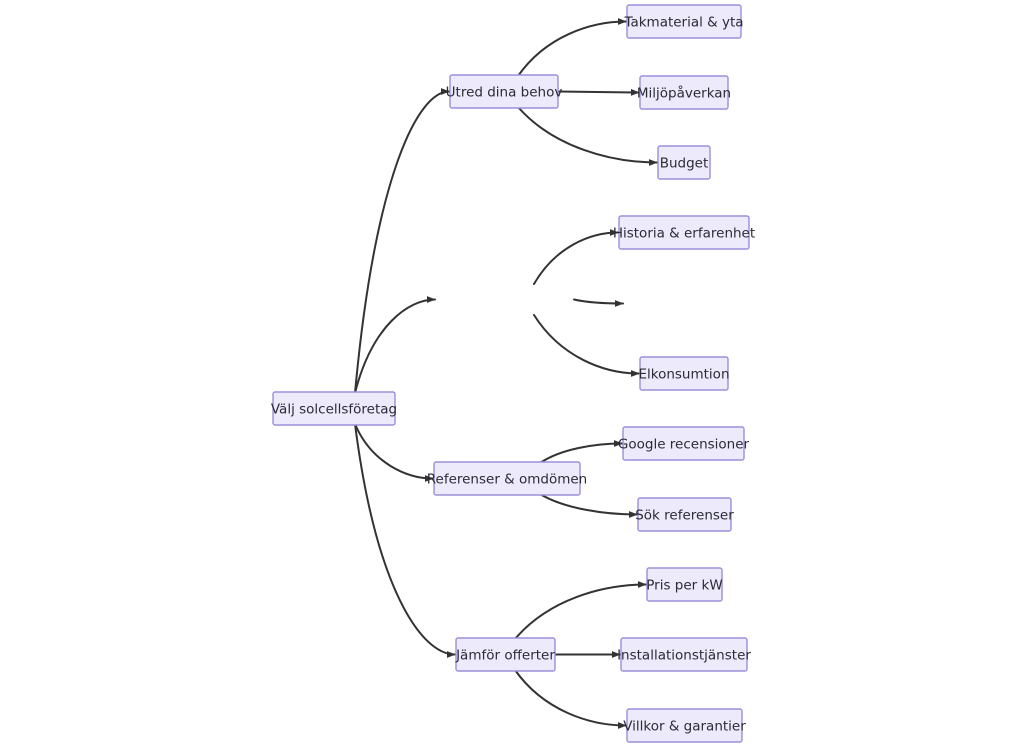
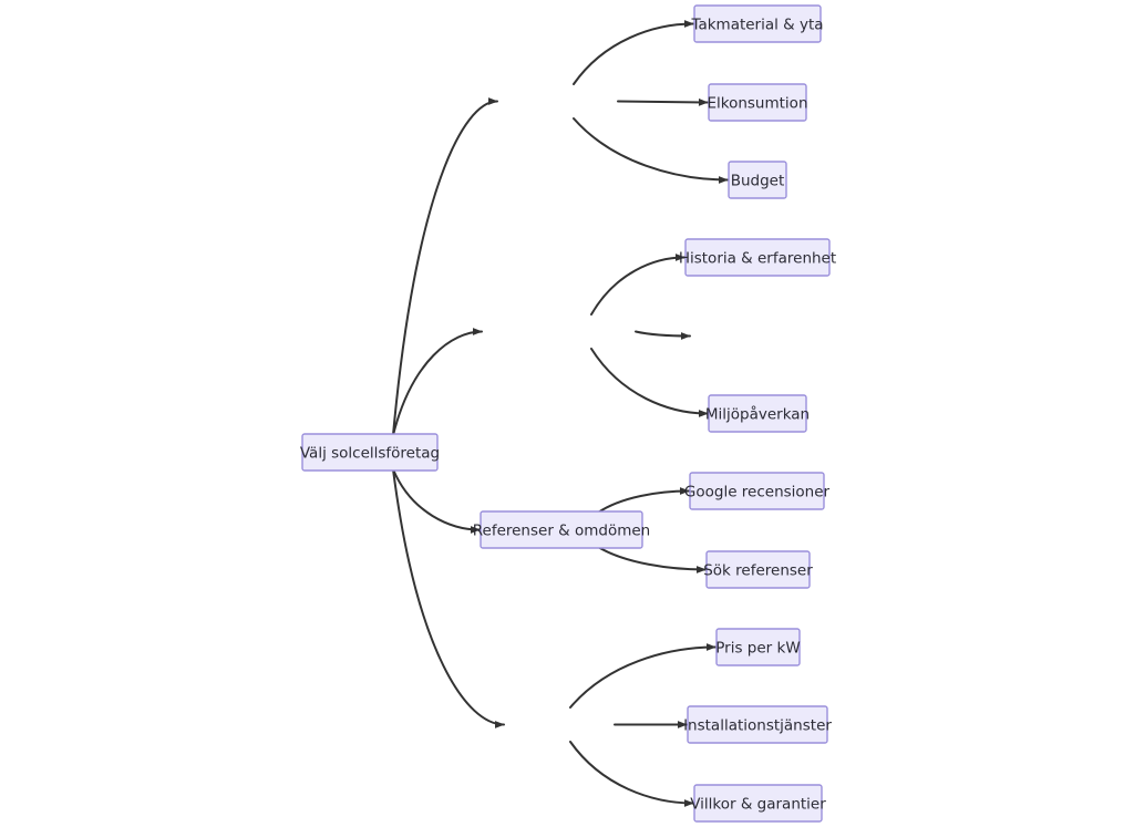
  Välj solcellsföretag
- Utred dina behov
  Takmaterial & yta
- Miljöpåverkan
+ Elkonsumtion
  Budget
  Historia & erfarenhet
- Elkonsumtion
+ Miljöpåverkan
  Referenser & omdömen
  Google recensioner
  Sök referenser
- Jämför offerter
  Pris per kW
  Installationstjänster
  Villkor & garantier
